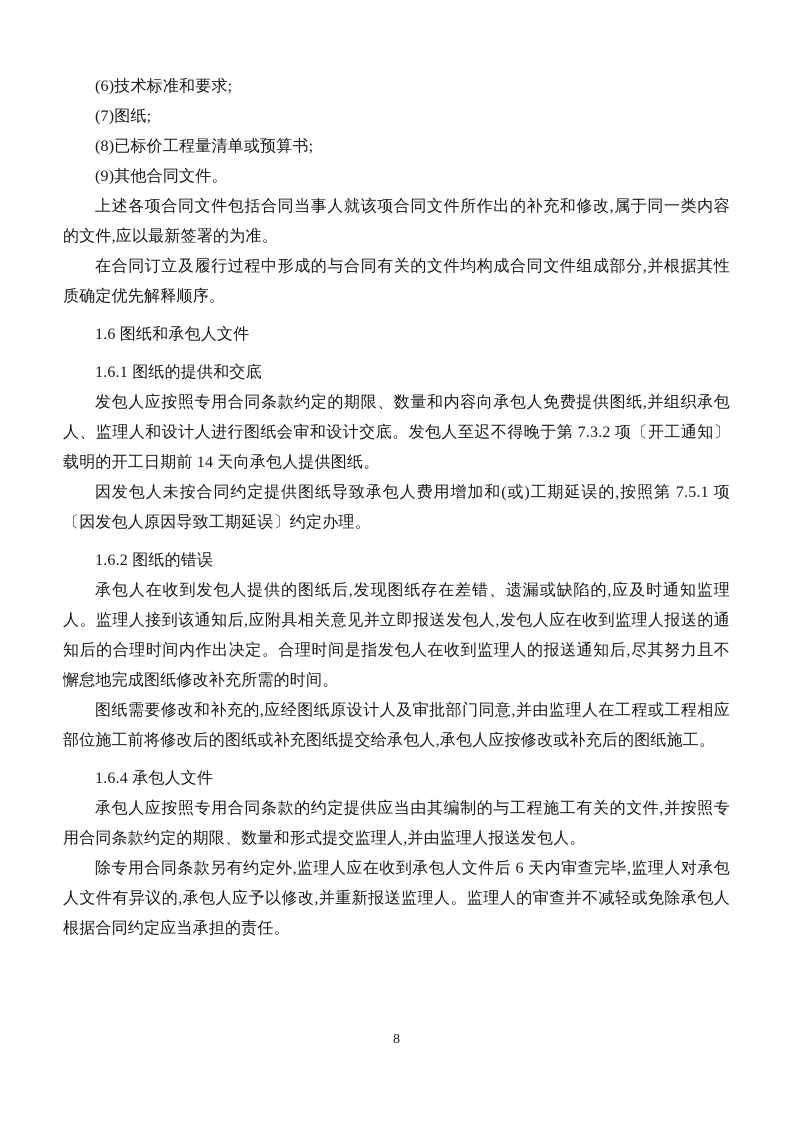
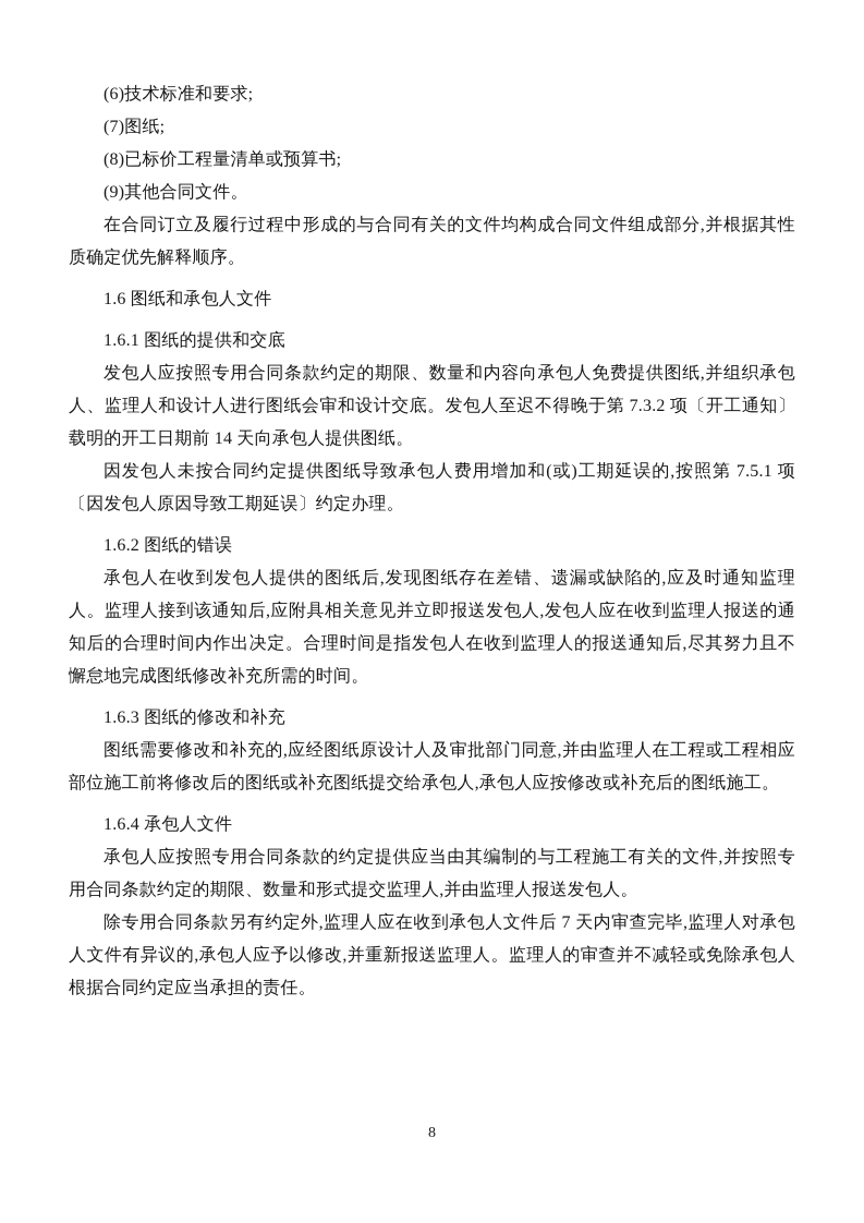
  (6)技术标准和要求;
  (7)图纸;
  (8)已标价工程量清单或预算书;
  (9)其他合同文件。
- 上述各项合同文件包括合同当事人就该项合同文件所作出的补充和修改,属于同一类内容的文件,应以最新签署的为准。
  在合同订立及履行过程中形成的与合同有关的文件均构成合同文件组成部分,并根据其性质确定优先解释顺序。
  1.6 图纸和承包人文件
  1.6.1 图纸的提供和交底
  发包人应按照专用合同条款约定的期限、数量和内容向承包人免费提供图纸,并组织承包人、监理人和设计人进行图纸会审和设计交底。发包人至迟不得晚于第 7.3.2 项〔开工通知〕载明的开工日期前 14 天向承包人提供图纸。
  因发包人未按合同约定提供图纸导致承包人费用增加和(或)工期延误的,按照第 7.5.1 项〔因发包人原因导致工期延误〕约定办理。
  1.6.2 图纸的错误
  承包人在收到发包人提供的图纸后,发现图纸存在差错、遗漏或缺陷的,应及时通知监理人。监理人接到该通知后,应附具相关意见并立即报送发包人,发包人应在收到监理人报送的通知后的合理时间内作出决定。合理时间是指发包人在收到监理人的报送通知后,尽其努力且不懈怠地完成图纸修改补充所需的时间。
+ 1.6.3 图纸的修改和补充
  图纸需要修改和补充的,应经图纸原设计人及审批部门同意,并由监理人在工程或工程相应部位施工前将修改后的图纸或补充图纸提交给承包人,承包人应按修改或补充后的图纸施工。
  1.6.4 承包人文件
  承包人应按照专用合同条款的约定提供应当由其编制的与工程施工有关的文件,并按照专用合同条款约定的期限、数量和形式提交监理人,并由监理人报送发包人。
- 除专用合同条款另有约定外,监理人应在收到承包人文件后 6 天内审查完毕,监理人对承包人文件有异议的,承包人应予以修改,并重新报送监理人。监理人的审查并不减轻或免除承包人根据合同约定应当承担的责任。
+ 除专用合同条款另有约定外,监理人应在收到承包人文件后 7 天内审查完毕,监理人对承包人文件有异议的,承包人应予以修改,并重新报送监理人。监理人的审查并不减轻或免除承包人根据合同约定应当承担的责任。
  8
